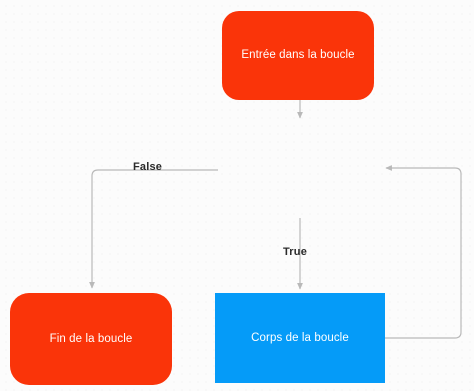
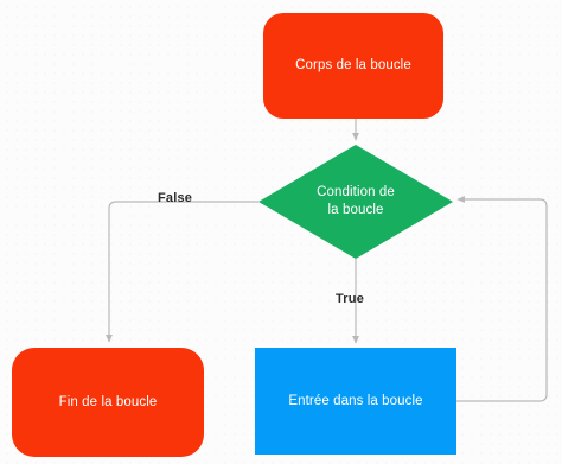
- Entrée dans la boucle
+ Corps de la boucle
+ Condition de
+ la boucle
- Corps de la boucle
+ Entrée dans la boucle
  Fin de la boucle
  False
  True
